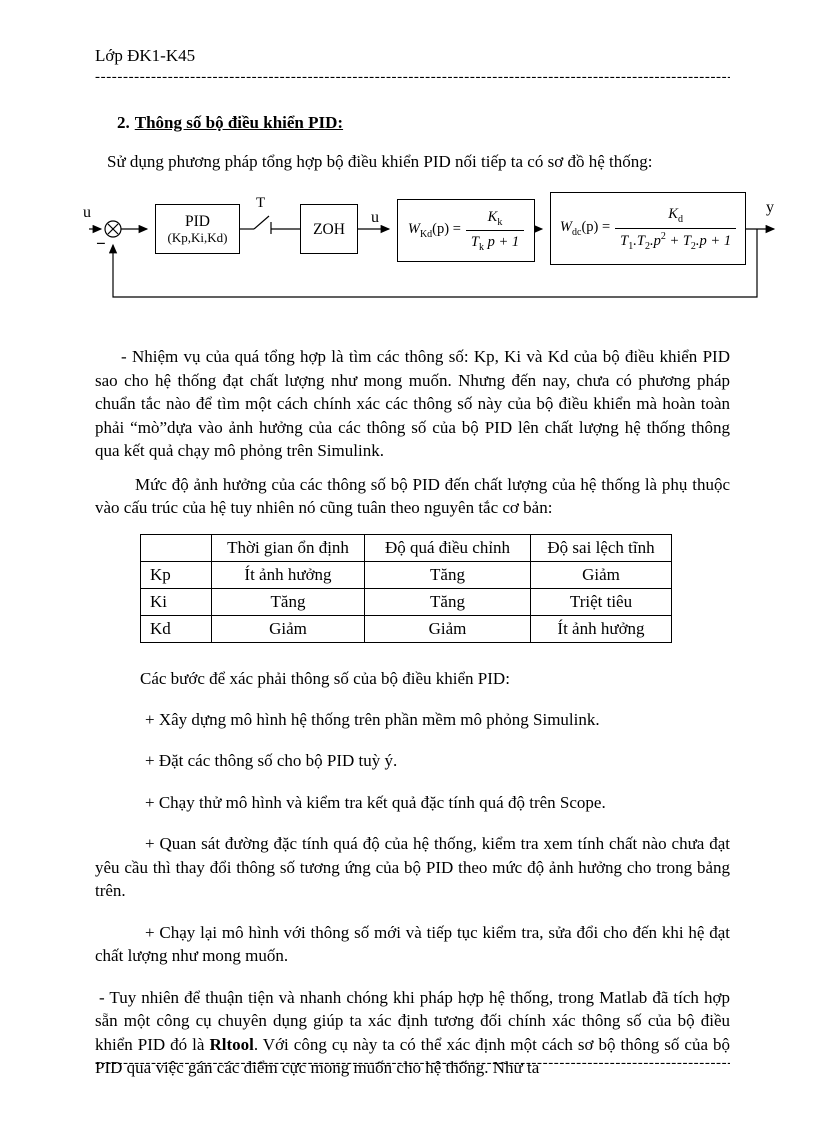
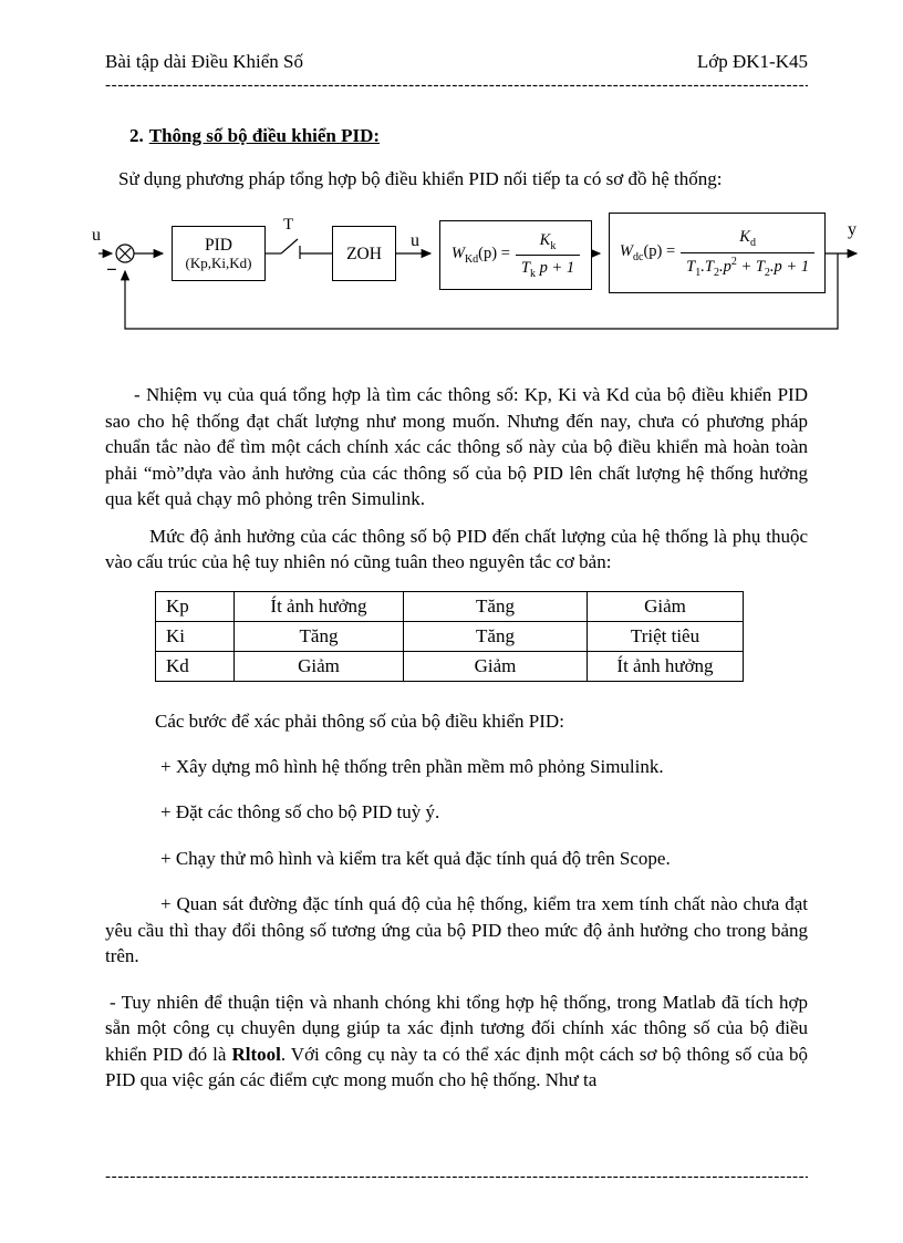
+ Bài tập dài Điều Khiển Số
  Lớp ĐK1-K45
  -----------------------------------------------------------------------------------------------------------------
  2. Thông số bộ điều khiển PID:
  Sử dụng phương pháp tổng hợp bộ điều khiển PID nối tiếp ta có sơ đồ hệ thống:
  u
  −
  PID
  (Kp,Ki,Kd)
  T
  ZOH
  u
  WKd(p) =
  Kk
  Tk p + 1
  Wdc(p) =
  Kd
  T1.T2.p2 + T2.p + 1
  y
- - Nhiệm vụ của quá tổng hợp là tìm các thông số: Kp, Ki và Kd của bộ điều khiển PID sao cho hệ thống đạt chất lượng như mong muốn. Nhưng đến nay, chưa có phương pháp chuẩn tắc nào để tìm một cách chính xác các thông số này của bộ điều khiển mà hoàn toàn phải “mò”dựa vào ảnh hưởng của các thông số của bộ PID lên chất lượng hệ thống thông qua kết quả chạy mô phỏng trên Simulink.
+ - Nhiệm vụ của quá tổng hợp là tìm các thông số: Kp, Ki và Kd của bộ điều khiển PID sao cho hệ thống đạt chất lượng như mong muốn. Nhưng đến nay, chưa có phương pháp chuẩn tắc nào để tìm một cách chính xác các thông số này của bộ điều khiển mà hoàn toàn phải “mò”dựa vào ảnh hưởng của các thông số của bộ PID lên chất lượng hệ thống hưởng qua kết quả chạy mô phỏng trên Simulink.
  Mức độ ảnh hưởng của các thông số bộ PID đến chất lượng của hệ thống là phụ thuộc vào cấu trúc của hệ tuy nhiên nó cũng tuân theo nguyên tắc cơ bản:
- 	Thời gian ổn định	Độ quá điều chỉnh	Độ sai lệch tĩnh
  Kp	Ít ảnh hưởng	Tăng	Giảm
  Ki	Tăng	Tăng	Triệt tiêu
  Kd	Giảm	Giảm	Ít ảnh hưởng
  Các bước để xác phải thông số của bộ điều khiển PID:
  + Xây dựng mô hình hệ thống trên phần mềm mô phỏng Simulink.
  + Đặt các thông số cho bộ PID tuỳ ý.
  + Chạy thử mô hình và kiểm tra kết quả đặc tính quá độ trên Scope.
  + Quan sát đường đặc tính quá độ của hệ thống, kiểm tra xem tính chất nào chưa đạt yêu cầu thì thay đổi thông số tương ứng của bộ PID theo mức độ ảnh hưởng cho trong bảng trên.
- + Chạy lại mô hình với thông số mới và tiếp tục kiểm tra, sửa đổi cho đến khi hệ đạt chất lượng như mong muốn.
- - Tuy nhiên để thuận tiện và nhanh chóng khi pháp hợp hệ thống, trong Matlab đã tích hợp sẵn một công cụ chuyên dụng giúp ta xác định tương đối chính xác thông số của bộ điều khiển PID đó là Rltool. Với công cụ này ta có thể xác định một cách sơ bộ thông số của bộ PID qua việc gán các điểm cực mong muốn cho hệ thống. Như ta
+ - Tuy nhiên để thuận tiện và nhanh chóng khi tổng hợp hệ thống, trong Matlab đã tích hợp sẵn một công cụ chuyên dụng giúp ta xác định tương đối chính xác thông số của bộ điều khiển PID đó là Rltool. Với công cụ này ta có thể xác định một cách sơ bộ thông số của bộ PID qua việc gán các điểm cực mong muốn cho hệ thống. Như ta
  -----------------------------------------------------------------------------------------------------------------
